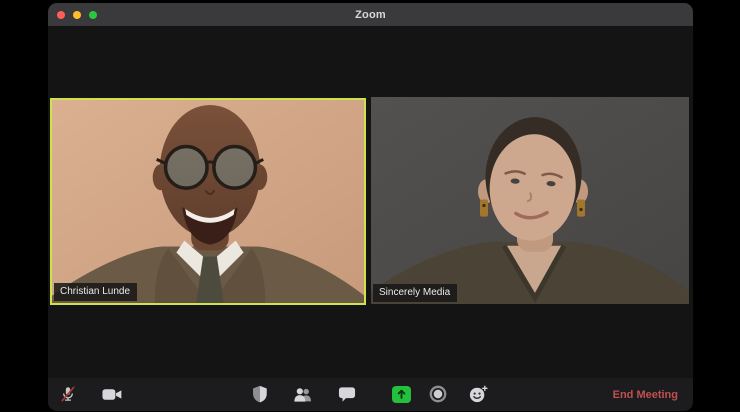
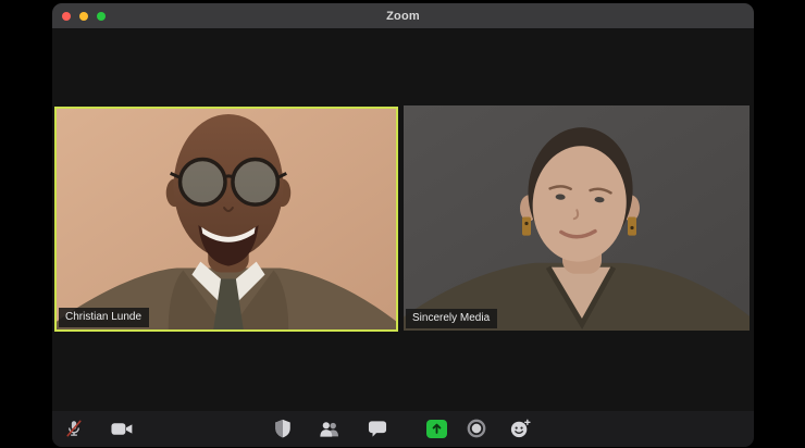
  Zoom
  Christian Lunde
  Sincerely Media
- End Meeting
